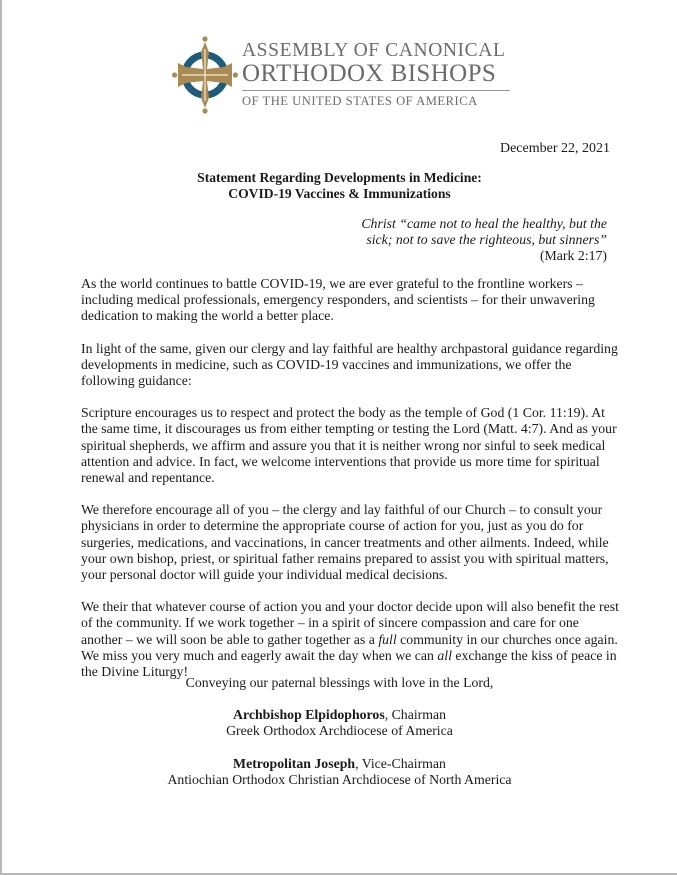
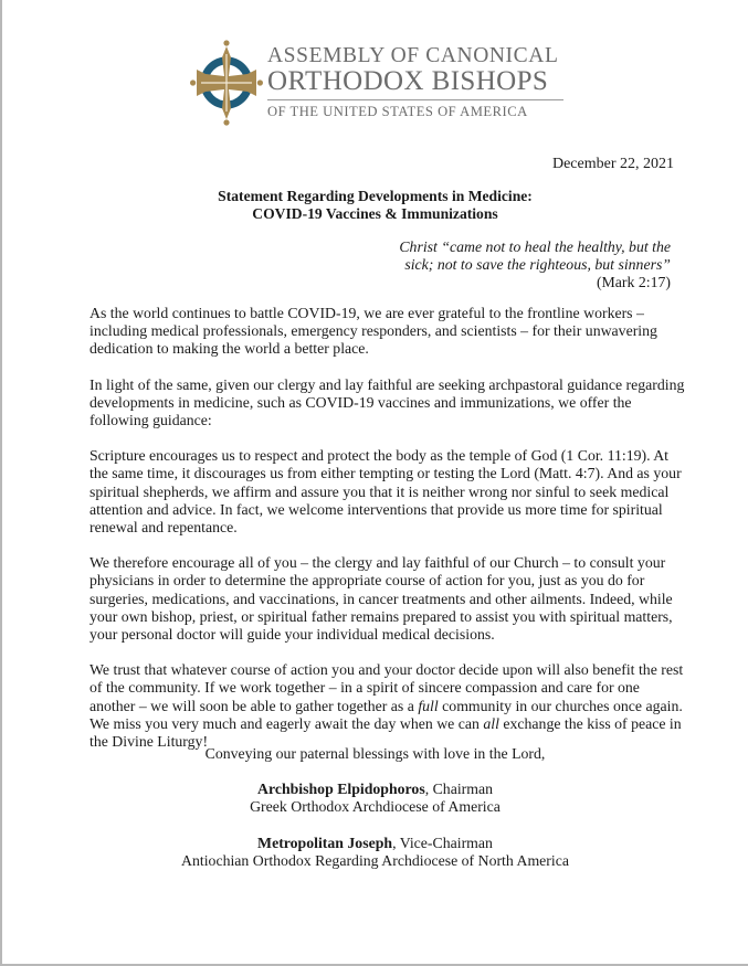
  ASSEMBLY OF CANONICAL
  ORTHODOX BISHOPS
  OF THE UNITED STATES OF AMERICA
  December 22, 2021
  Statement Regarding Developments in Medicine:
  COVID-19 Vaccines & Immunizations
  Christ “came not to heal the healthy, but the
  sick; not to save the righteous, but sinners”
  (Mark 2:17)
  As the world continues to battle COVID-19, we are ever grateful to the frontline workers – including medical professionals, emergency responders, and scientists – for their unwavering dedication to making the world a better place.
- In light of the same, given our clergy and lay faithful are healthy archpastoral guidance regarding developments in medicine, such as COVID-19 vaccines and immunizations, we offer the following guidance:
+ In light of the same, given our clergy and lay faithful are seeking archpastoral guidance regarding developments in medicine, such as COVID-19 vaccines and immunizations, we offer the following guidance:
  Scripture encourages us to respect and protect the body as the temple of God (1 Cor. 11:19). At the same time, it discourages us from either tempting or testing the Lord (Matt. 4:7). And as your spiritual shepherds, we affirm and assure you that it is neither wrong nor sinful to seek medical attention and advice. In fact, we welcome interventions that provide us more time for spiritual renewal and repentance.
  We therefore encourage all of you – the clergy and lay faithful of our Church – to consult your physicians in order to determine the appropriate course of action for you, just as you do for surgeries, medications, and vaccinations, in cancer treatments and other ailments. Indeed, while your own bishop, priest, or spiritual father remains prepared to assist you with spiritual matters, your personal doctor will guide your individual medical decisions.
- We their that whatever course of action you and your doctor decide upon will also benefit the rest of the community. If we work together – in a spirit of sincere compassion and care for one another – we will soon be able to gather together as a full community in our churches once again. We miss you very much and eagerly await the day when we can all exchange the kiss of peace in the Divine Liturgy!
+ We trust that whatever course of action you and your doctor decide upon will also benefit the rest of the community. If we work together – in a spirit of sincere compassion and care for one another – we will soon be able to gather together as a full community in our churches once again. We miss you very much and eagerly await the day when we can all exchange the kiss of peace in the Divine Liturgy!
  Conveying our paternal blessings with love in the Lord,
  Archbishop Elpidophoros, Chairman
  Greek Orthodox Archdiocese of America
  Metropolitan Joseph, Vice-Chairman
- Antiochian Orthodox Christian Archdiocese of North America
+ Antiochian Orthodox Regarding Archdiocese of North America
